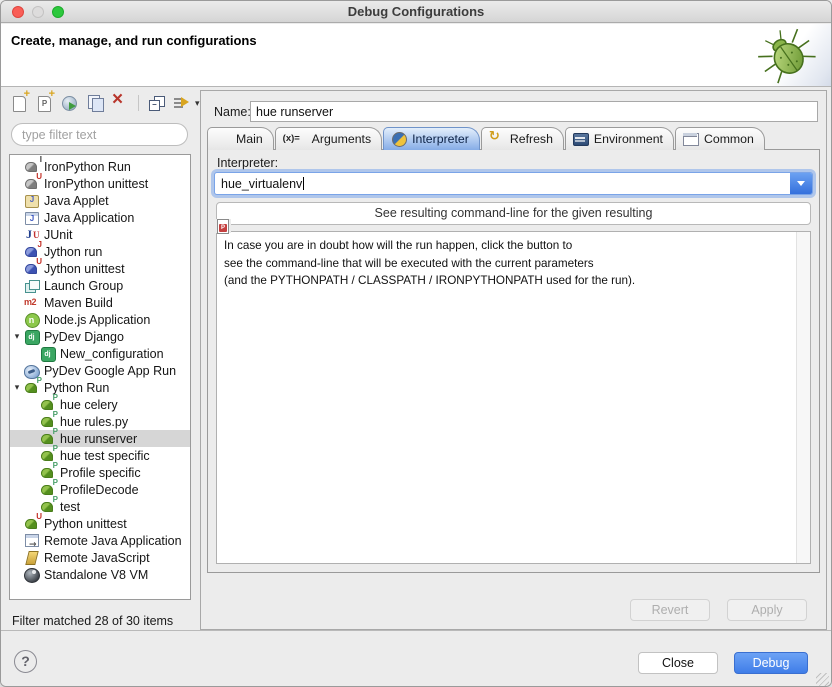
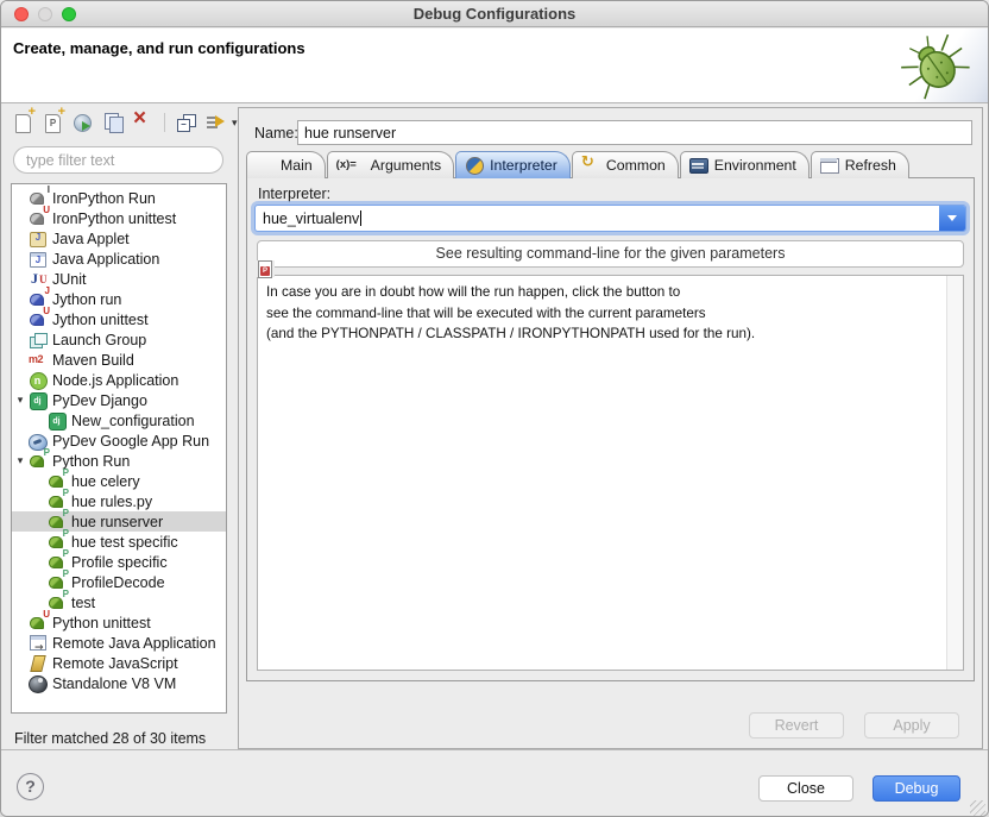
  Debug Configurations
  Create, manage, and run configurations
  ▾
  type filter text
  IronPython Run
  IronPython unittest
  Java Applet
  Java Application
  JUnit
  Jython run
  Jython unittest
  Launch Group
  Maven Build
  Node.js Application
  ▾
  PyDev Django
  New_configuration
  PyDev Google App Run
  ▾
  Python Run
  hue celery
  hue rules.py
  hue runserver
  hue test specific
  Profile specific
  ProfileDecode
  test
  Python unittest
  Remote Java Application
  Remote JavaScript
  Standalone V8 VM
  Filter matched 28 of 30 items
  Name
  hue runserver
  Main
  Arguments
  Interpreter
- Refresh
+ Common
  Environment
- Common
+ Refresh
  Interpreter:
  hue_virtualenv
- See resulting command-line for the given resulting
+ See resulting command-line for the given parameters
  In case you are in doubt how will the run happen, click the button to
  see the command-line that will be executed with the current parameters
  (and the PYTHONPATH / CLASSPATH / IRONPYTHONPATH used for the run).
  Revert
  Apply
  ?
  Close
  Debug
